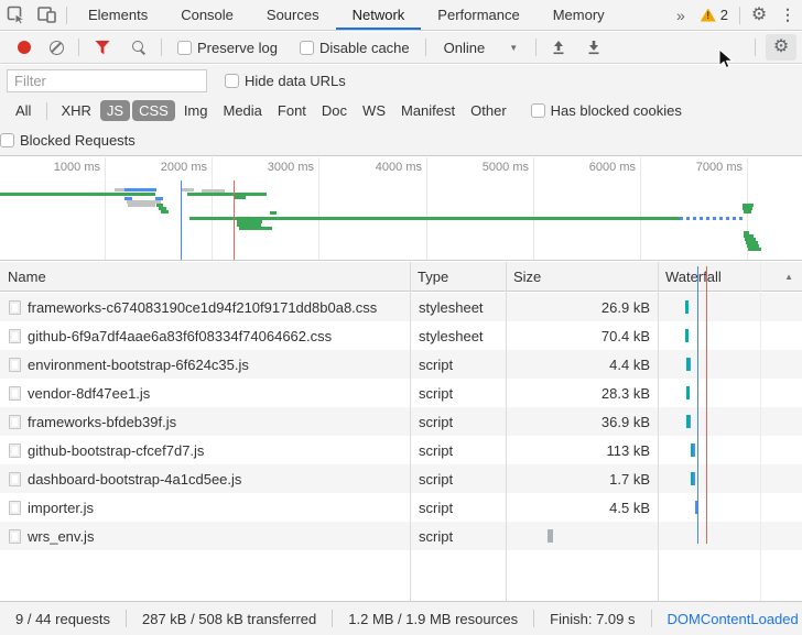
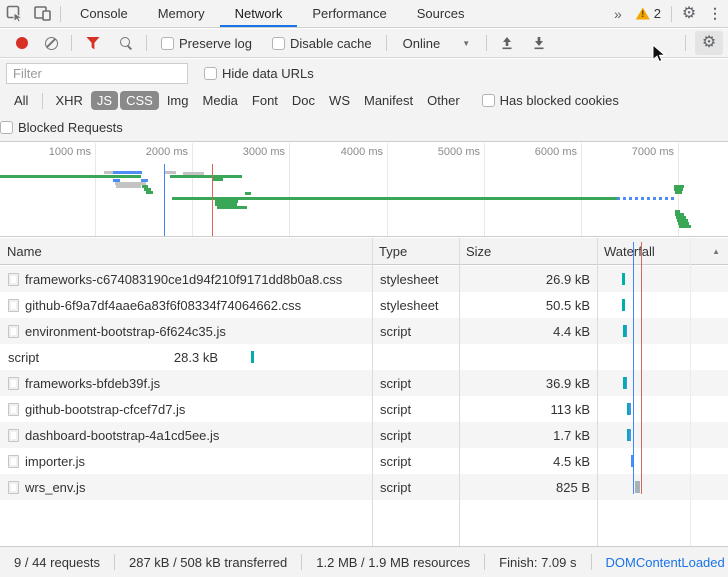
- Elements
  Console
- Sources
+ Memory
  Network
  Performance
- Memory
+ Sources
  »
  !
  2
  ⚙
  ⋮
  Preserve log
  Disable cache
  Online
  ▼
  ⚙
  Filter
  Hide data URLs
  All
  XHR
  JS
  CSS
  Img
  Media
  Font
  Doc
  WS
  Manifest
  Other
  Has blocked cookies
  Blocked Requests
  1000 ms
  2000 ms
  3000 ms
  4000 ms
  5000 ms
  6000 ms
  7000 ms
  Name
  Type
  Size
  Waterfall
  ▲
  frameworks-c674083190ce1d94f210f9171dd8b0a8.css
  stylesheet
  26.9 kB
  github-6f9a7df4aae6a83f6f08334f74064662.css
  stylesheet
- 70.4 kB
+ 50.5 kB
  environment-bootstrap-6f624c35.js
  script
  4.4 kB
- vendor-8df47ee1.js
  script
  28.3 kB
  frameworks-bfdeb39f.js
  script
  36.9 kB
  github-bootstrap-cfcef7d7.js
  script
  113 kB
  dashboard-bootstrap-4a1cd5ee.js
  script
  1.7 kB
  importer.js
  script
  4.5 kB
  wrs_env.js
  script
+ 825 B
  9 / 44 requests
  287 kB / 508 kB transferred
  1.2 MB / 1.9 MB resources
  Finish: 7.09 s
  DOMContentLoaded
